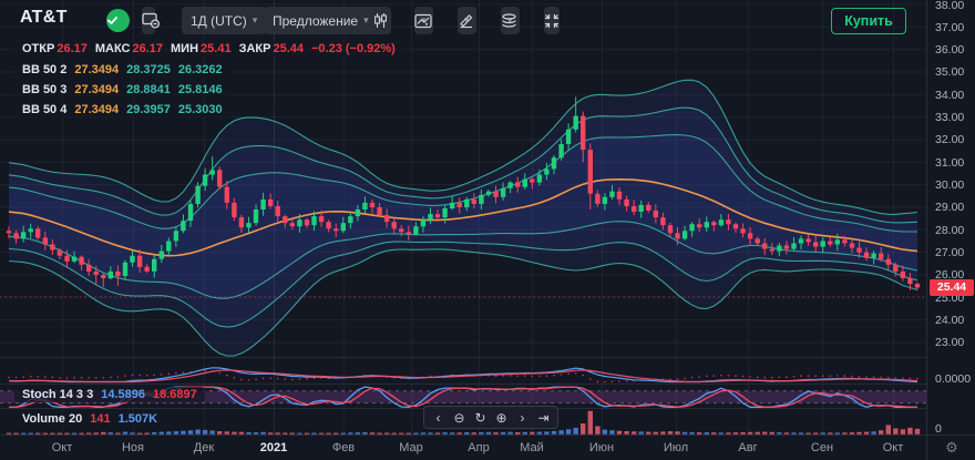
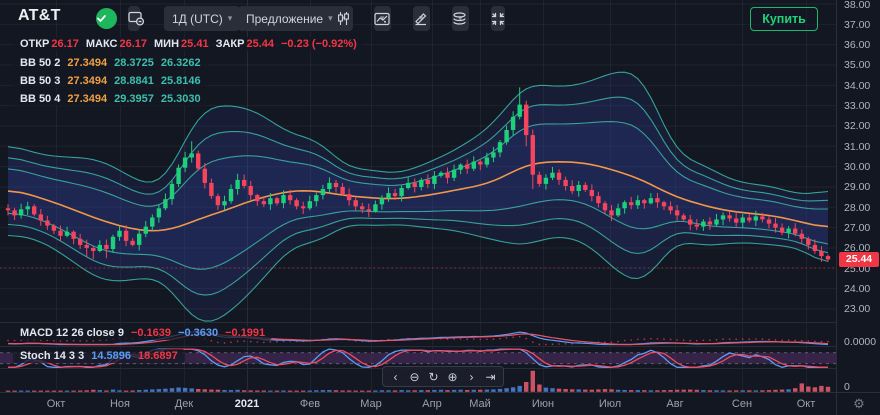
  ОТКР
  26.17
  МАКС
  26.17
  МИН
  25.41
  ЗАКР
  25.44
  −0.23 (−0.92%)
  BB 50 2
  27.3494
  28.3725
  26.3262
  BB 50 3
  27.3494
  28.8841
  25.8146
  BB 50 4
  27.3494
  29.3957
  25.3030
+ MACD 12 26 close 9
+ −0.1639
+ −0.3630
+ −0.1991
  Stoch 14 3 3
  14.5896
  18.6897
- Volume 20
- 141
- 1.507K
  ‹
  ⊖
  ↻
  ⊕
  ›
  ⇥
  AT&T
  1Д (UTC)
  ▾
  Предложение
  ▾
  ▾
  ▾
  ▾
  Купить
  38.00
  37.00
  36.00
  35.00
  34.00
  33.00
  32.00
  31.00
  30.00
  29.00
  28.00
  27.00
  26.00
  25.00
  24.00
  23.00
  25.44
  0.0000
  0
  Окт
  Ноя
  Дек
  2021
  Фев
  Мар
  Апр
  Май
  Июн
  Июл
  Авг
  Сен
  Окт
  ⚙
